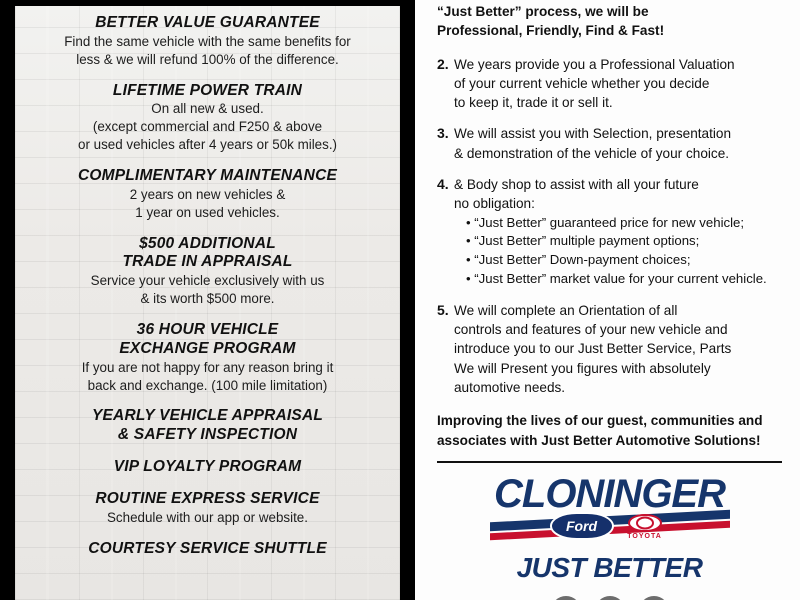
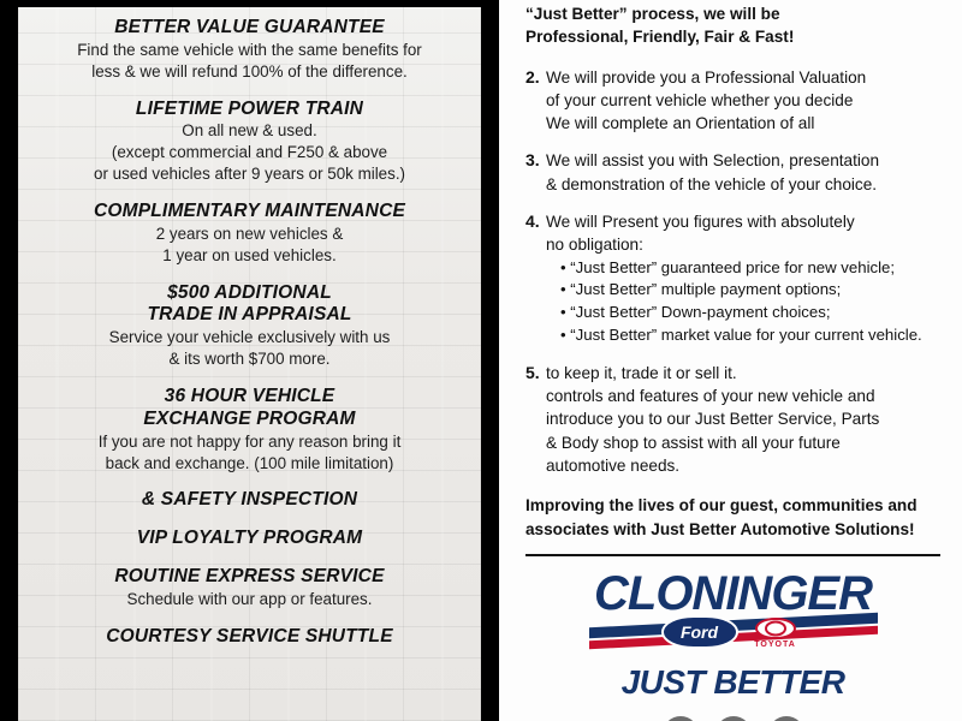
  BETTER VALUE GUARANTEE
  Find the same vehicle with the same benefits for
  less & we will refund 100% of the difference.
  LIFETIME POWER TRAIN
  On all new & used.
  (except commercial and F250 & above
- or used vehicles after 4 years or 50k miles.)
+ or used vehicles after 9 years or 50k miles.)
  COMPLIMENTARY MAINTENANCE
  2 years on new vehicles &
  1 year on used vehicles.
  $500 ADDITIONAL
  TRADE IN APPRAISAL
  Service your vehicle exclusively with us
- & its worth $500 more.
+ & its worth $700 more.
  36 HOUR VEHICLE
  EXCHANGE PROGRAM
  If you are not happy for any reason bring it
  back and exchange. (100 mile limitation)
- YEARLY VEHICLE APPRAISAL
  & SAFETY INSPECTION
  VIP LOYALTY PROGRAM
  ROUTINE EXPRESS SERVICE
- Schedule with our app or website.
+ Schedule with our app or features.
  COURTESY SERVICE SHUTTLE
  “Just Better” process, we will be
- Professional, Friendly, Find & Fast!
+ Professional, Friendly, Fair & Fast!
  2.
- We years provide you a Professional Valuation
+ We will provide you a Professional Valuation
  of your current vehicle whether you decide
- to keep it, trade it or sell it.
+ We will complete an Orientation of all
  3.
  We will assist you with Selection, presentation
  & demonstration of the vehicle of your choice.
  4.
- & Body shop to assist with all your future
+ We will Present you figures with absolutely
  no obligation:
  • “Just Better” guaranteed price for new vehicle;
  • “Just Better” multiple payment options;
  • “Just Better” Down-payment choices;
  • “Just Better” market value for your current vehicle.
  5.
- We will complete an Orientation of all
+ to keep it, trade it or sell it.
  controls and features of your new vehicle and
  introduce you to our Just Better Service, Parts
- We will Present you figures with absolutely
+ & Body shop to assist with all your future
  automotive needs.
  Improving the lives of our guest, communities and
  associates with Just Better Automotive Solutions!
  CLONINGER
  Ford
  JUST BETTER
